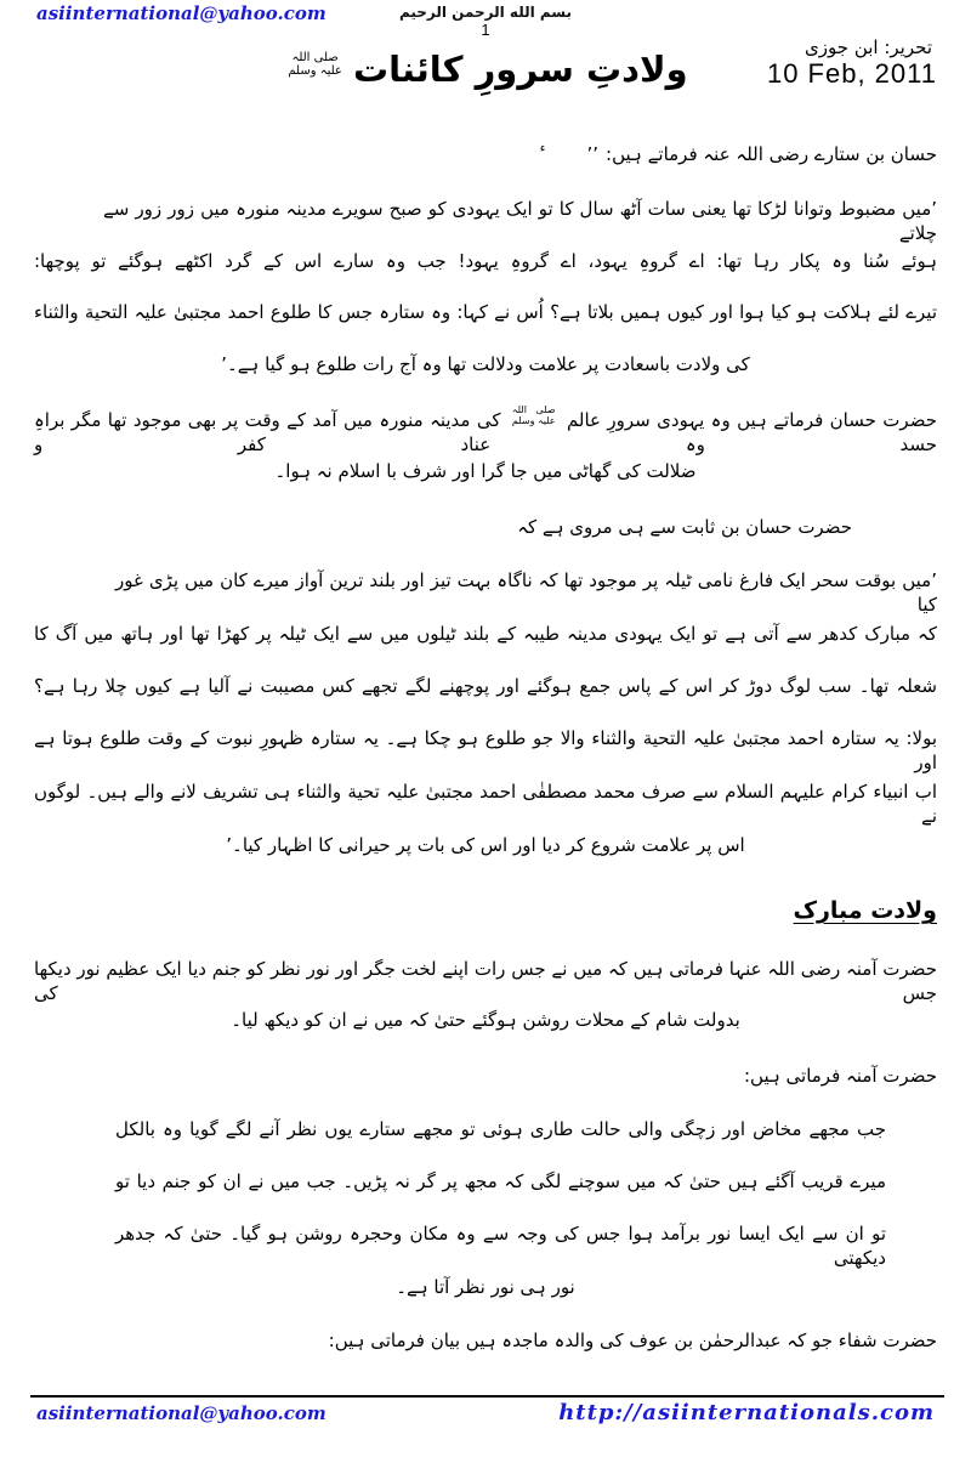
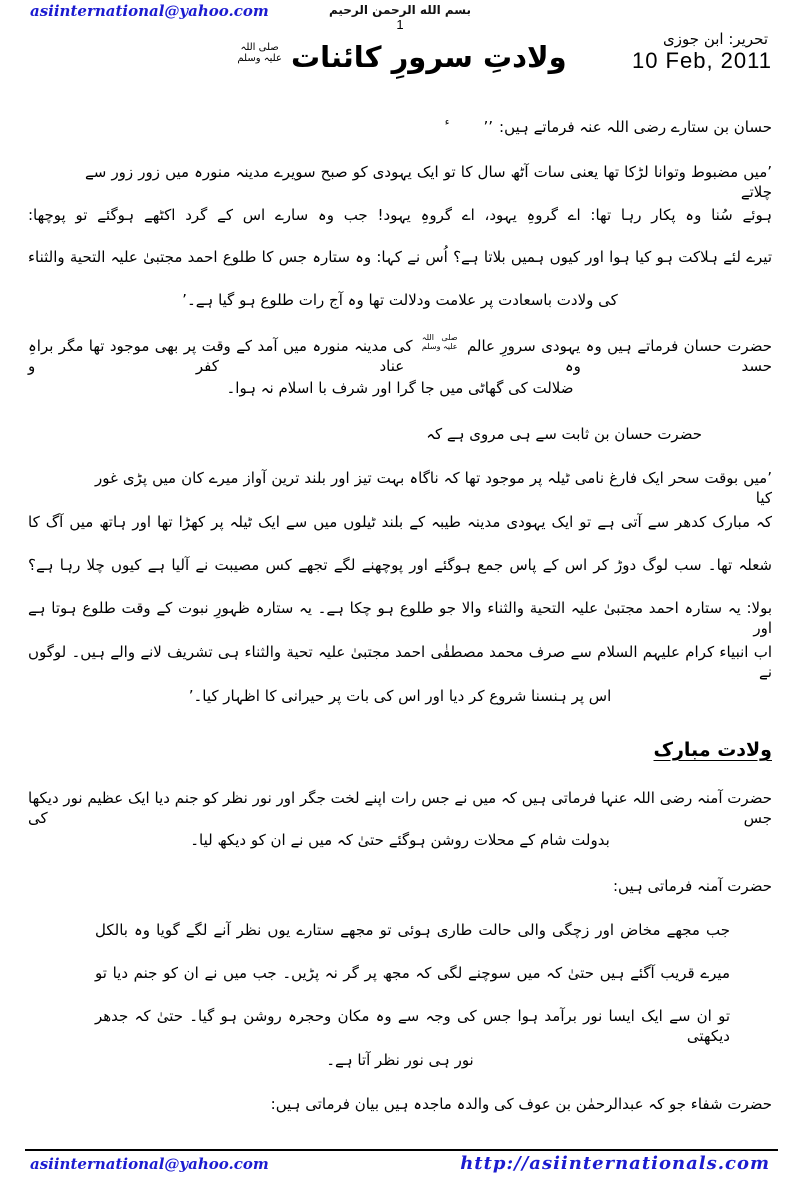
  asiinternational@yahoo.com
  بسم الله الرحمن الرحيم
  1
  تحریر: ابن جوزی
  10 Feb, 2011
  ولادتِ سرورِ کائنات صلی اللہ
  علیہ وسلم
  حسان بن ستارے رضی اللہ عنہ فرماتے ہیں:’’ء
  ’میں مضبوط وتوانا لڑکا تھا یعنی سات آٹھ سال کا تو ایک یہودی کو صبح سویرے مدینہ منورہ میں زور زور سے چلاتے
  ہوئے سُنا وہ پکار رہا تھا: اے گروہِ یہود، اے گروہِ یہود! جب وہ سارے اس کے گرد اکٹھے ہوگئے تو پوچھا:
  تیرے لئے ہلاکت ہو کیا ہوا اور کیوں ہمیں بلاتا ہے؟ اُس نے کہا: وہ ستارہ جس کا طلوع احمد مجتبیٰ علیہ التحیة والثناء
  کی ولادت باسعادت پر علامت ودلالت تھا وہ آج رات طلوع ہو گیا ہے۔’
  حضرت حسان فرماتے ہیں وہ یہودی سرورِ عالم صلی اللہ
  علیہ وسلم کی مدینہ منورہ میں آمد کے وقت پر بھی موجود تھا مگر براہِ حسد وہ عناد کفر و
  ضلالت کی گھاٹی میں جا گرا اور شرف با اسلام نہ ہوا۔
  حضرت حسان بن ثابت سے ہی مروی ہے کہ
  ’میں بوقت سحر ایک فارغ نامی ٹیلہ پر موجود تھا کہ ناگاہ بہت تیز اور بلند ترین آواز میرے کان میں پڑی غور کیا
  کہ مبارک کدھر سے آتی ہے تو ایک یہودی مدینہ طیبہ کے بلند ٹیلوں میں سے ایک ٹیلہ پر کھڑا تھا اور ہاتھ میں آگ کا
  شعلہ تھا۔ سب لوگ دوڑ کر اس کے پاس جمع ہوگئے اور پوچھنے لگے تجھے کس مصیبت نے آلیا ہے کیوں چلا رہا ہے؟
  بولا: یہ ستارہ احمد مجتبیٰ علیہ التحیة والثناء والا جو طلوع ہو چکا ہے۔ یہ ستارہ ظہورِ نبوت کے وقت طلوع ہوتا ہے اور
  اب انبیاء کرام علیہم السلام سے صرف محمد مصطفٰی احمد مجتبیٰ علیہ تحیة والثناء ہی تشریف لانے والے ہیں۔ لوگوں نے
- اس پر علامت شروع کر دیا اور اس کی بات پر حیرانی کا اظہار کیا۔’
+ اس پر ہنسنا شروع کر دیا اور اس کی بات پر حیرانی کا اظہار کیا۔’
  ولادت مبارک
  حضرت آمنہ رضی اللہ عنہا فرماتی ہیں کہ میں نے جس رات اپنے لخت جگر اور نور نظر کو جنم دیا ایک عظیم نور دیکھا جس کی
  بدولت شام کے محلات روشن ہوگئے حتیٰ کہ میں نے ان کو دیکھ لیا۔
  حضرت آمنہ فرماتی ہیں:
  جب مجھے مخاض اور زچگی والی حالت طاری ہوئی تو مجھے ستارے یوں نظر آنے لگے گویا وہ بالکل
  میرے قریب آگئے ہیں حتیٰ کہ میں سوچنے لگی کہ مجھ پر گر نہ پڑیں۔ جب میں نے ان کو جنم دیا تو
  تو ان سے ایک ایسا نور برآمد ہوا جس کی وجہ سے وہ مکان وحجرہ روشن ہو گیا۔ حتیٰ کہ جدھر دیکھتی
  نور ہی نور نظر آتا ہے۔
  حضرت شفاء جو کہ عبدالرحمٰن بن عوف کی والدہ ماجدہ ہیں بیان فرماتی ہیں:
  asiinternational@yahoo.com
  http://asiinternationals.com
